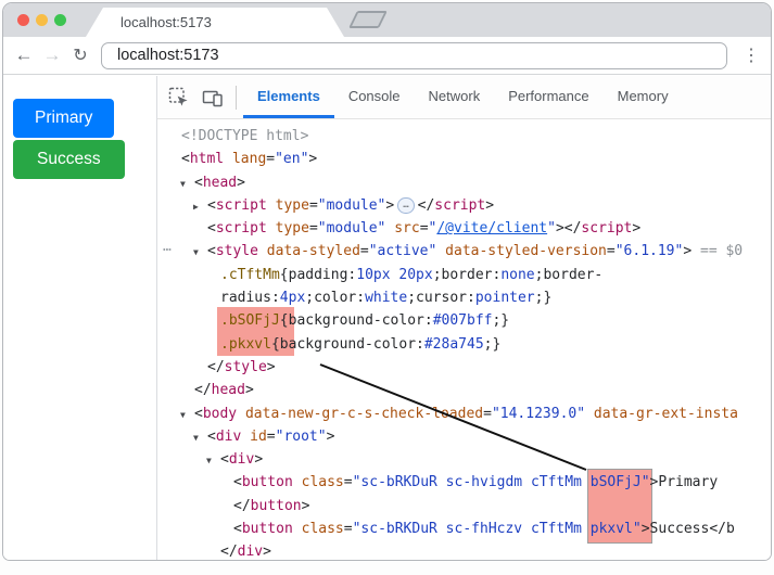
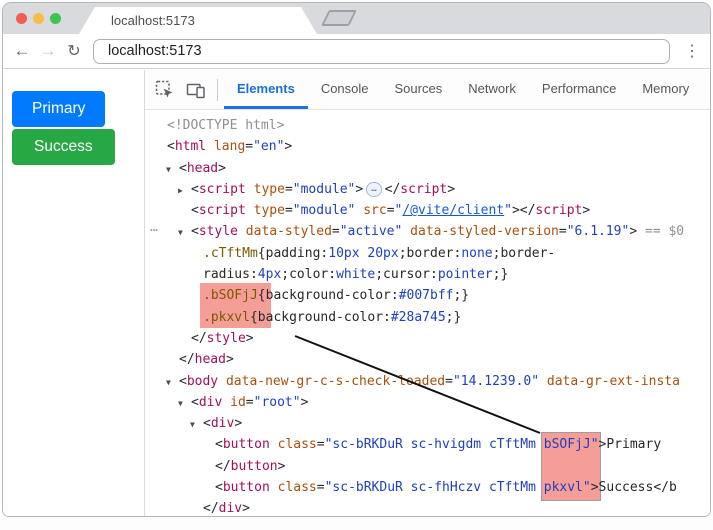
  localhost:5173
  ←
  →
  ↻
  localhost:5173
  ⋮
  Primary
  Success
  Elements
  Console
+ Sources
  Network
  Performance
  Memory
  <!DOCTYPE html>
  <html lang="en">
  ▼
  <head>
  ▶
  <script type="module"> … </script>
  <script type="module" src="/@vite/client"></script>
  ▼
  …
  <style data-styled="active" data-styled-version="6.1.19"> == $0
  .cTftMm{padding:10px 20px;border:none;border-
  radius:4px;color:white;cursor:pointer;}
  .bSOFjJ{background-color:#007bff;}
  .pkxvl{background-color:#28a745;}
  </style>
  </head>
  ▼
  <body data-new-gr-c-s-check-laded="14.1239.0" data-gr-ext-insta
  ▼
  <div id="root">
  ▼
  <div>
  <button class="sc-bRKDuR sc-hvigdm cTftMm bSOFjJ">Primary
  </button>
  <button class="sc-bRKDuR sc-fhHczv cTftMm pkxvl">Success</b
  </div>
